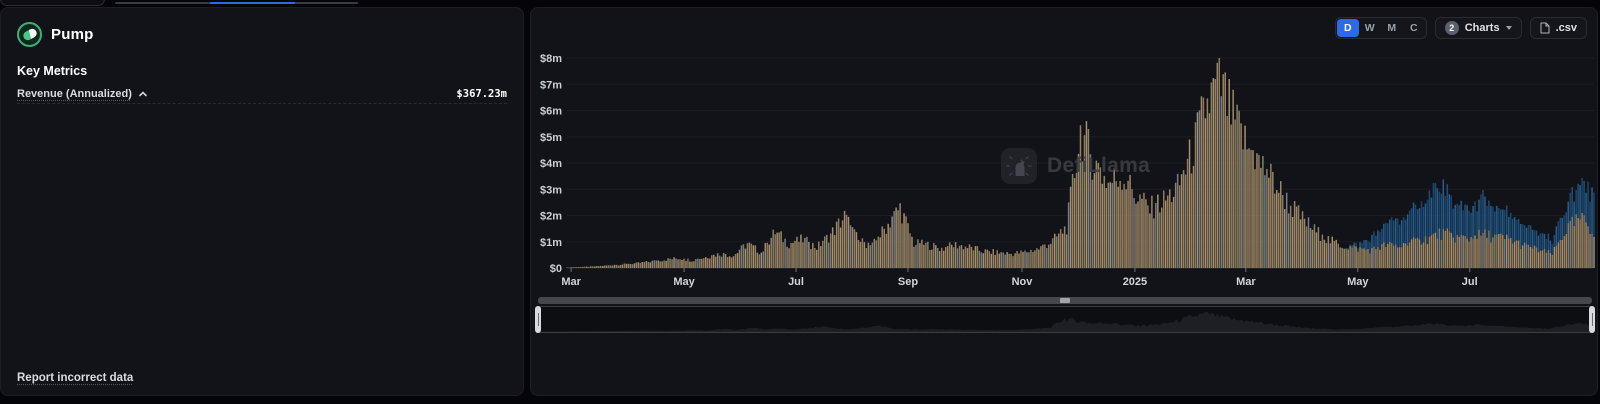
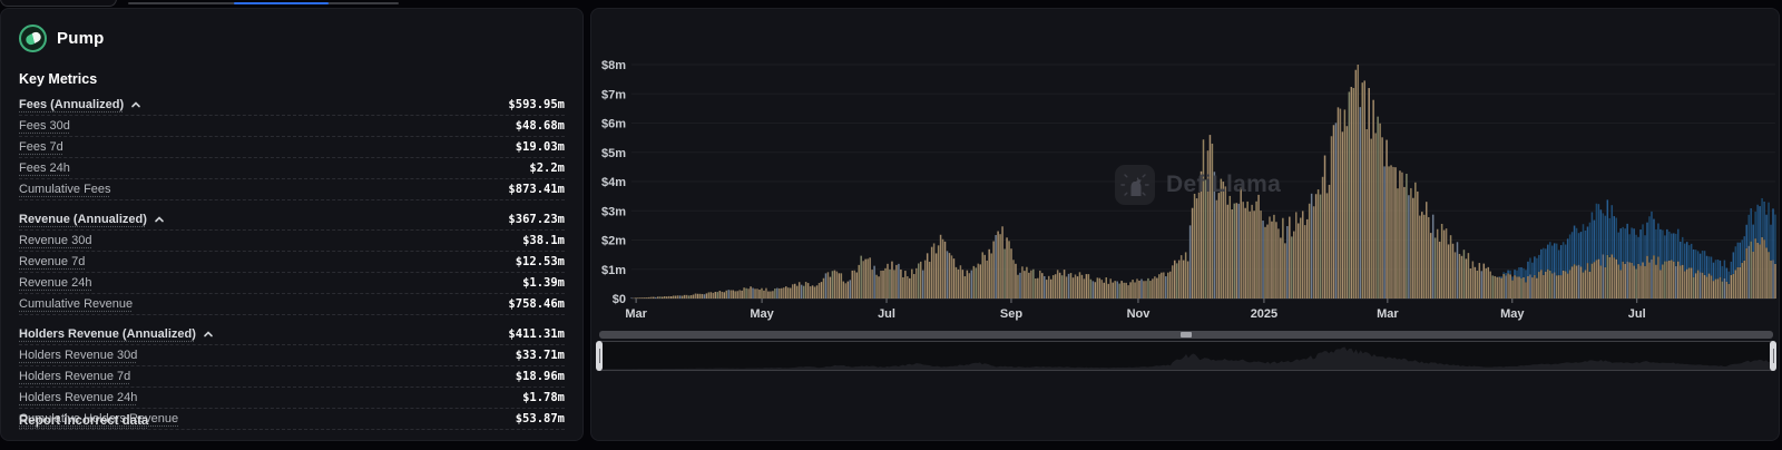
  Pump
  Key Metrics
+ Fees (Annualized)
+ $593.95m
+ Fees 30d
+ $48.68m
+ Fees 7d
+ $19.03m
+ Fees 24h
+ $2.2m
+ Cumulative Fees
+ $873.41m
  Revenue (Annualized)
  $367.23m
+ Revenue 30d
+ $38.1m
+ Revenue 7d
+ $12.53m
+ Revenue 24h
+ $1.39m
+ Cumulative Revenue
+ $758.46m
+ Holders Revenue (Annualized)
+ $411.31m
+ Holders Revenue 30d
+ $33.71m
+ Holders Revenue 7d
+ $18.96m
+ Holders Revenue 24h
+ $1.78m
+ Cumulative Holders Revenue
+ $53.87m
  Report incorrect data
- D
- W
- M
- C
- 2
- Charts
- .csv
  $0
  $1m
  $2m
  $3m
  $4m
  $5m
  $6m
  $7m
  $8m
  Mar
  May
  Jul
  Sep
  Nov
  2025
  Mar
  May
  Jul
  DefiLlama
